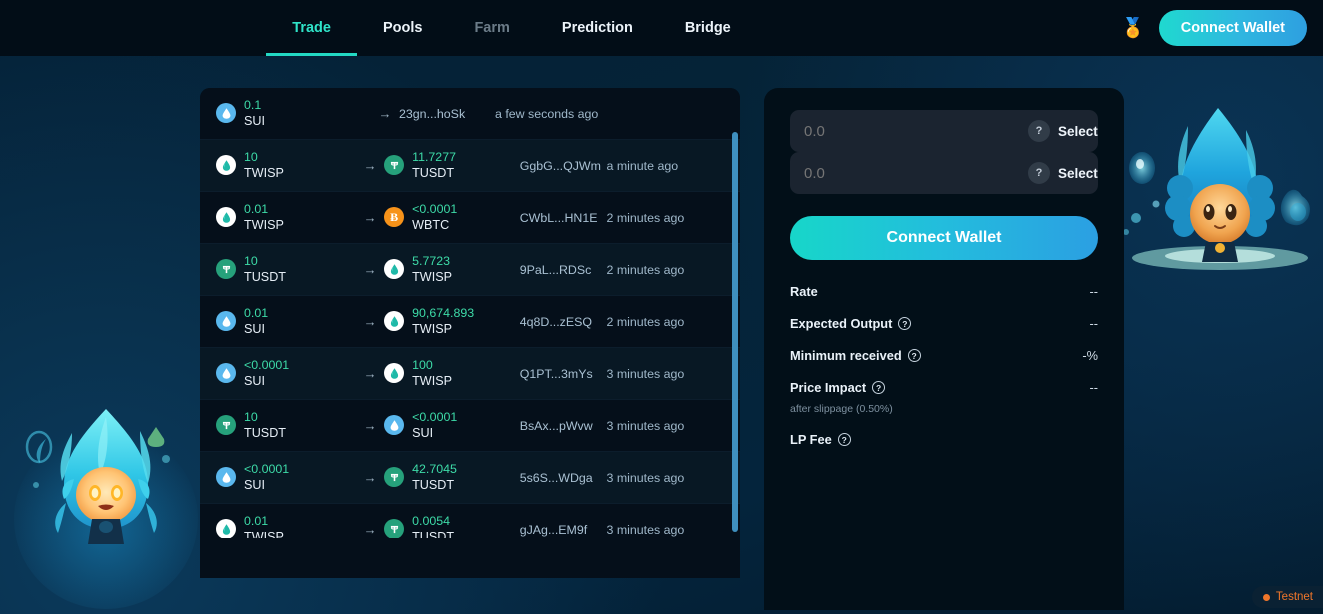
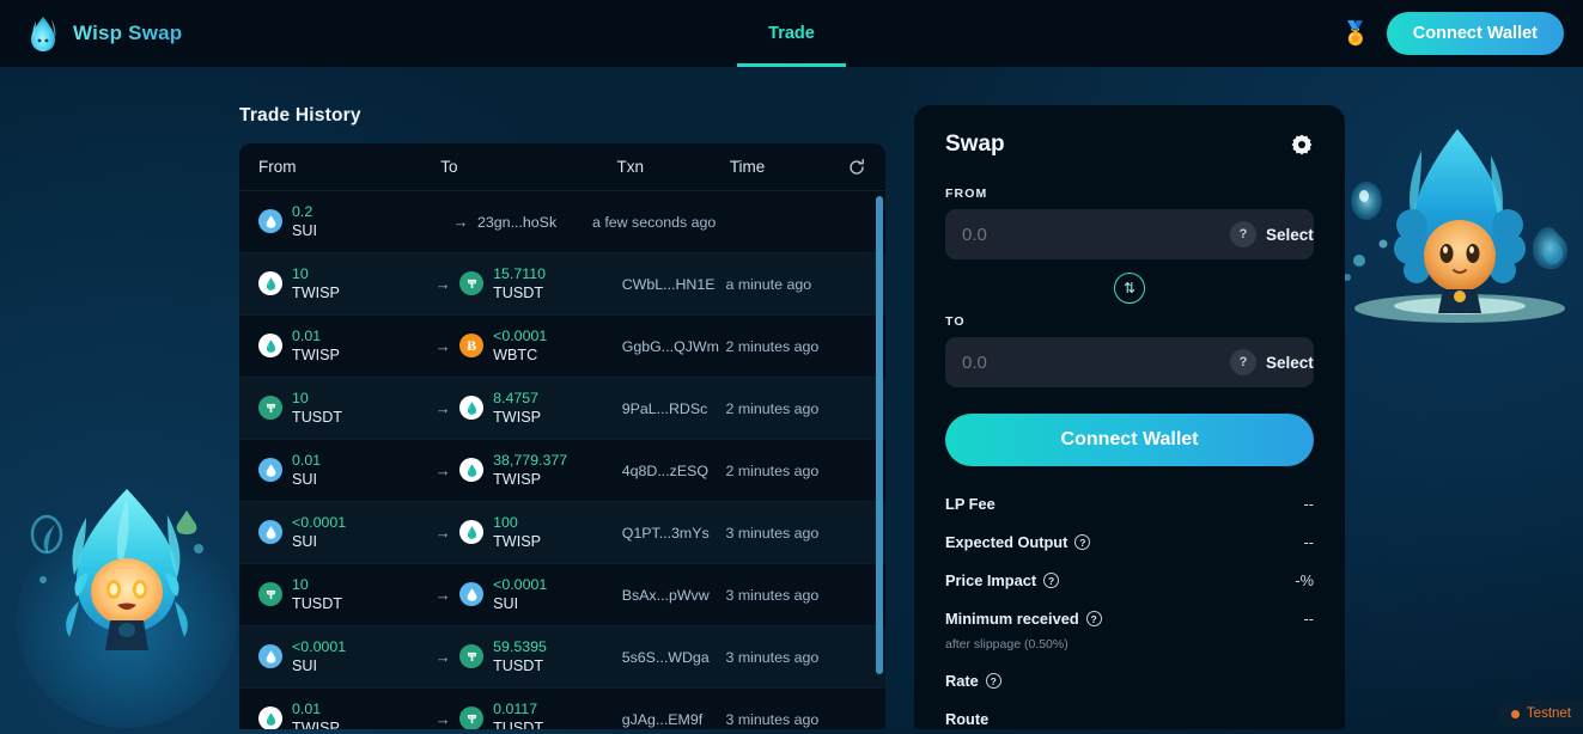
+ Wisp Swap
  Trade
- Pools
- Farm
- Prediction
- Bridge
  🏅
  Connect Wallet
+ Trade History
+ From
+ To
+ Txn
+ Time
- 0.1
+ 0.2
  SUI
  →
  23gn...hoSk
  a few seconds ago
  10
  TWISP
  →
- 11.7277
+ 15.7110
  TUSDT
- GgbG...QJWm
+ CWbL...HN1E
  a minute ago
  0.01
  TWISP
  →
  Ƀ
  <0.0001
  WBTC
- CWbL...HN1E
+ GgbG...QJWm
  2 minutes ago
  10
  TUSDT
  →
- 5.7723
+ 8.4757
  TWISP
  9PaL...RDSc
  2 minutes ago
  0.01
  SUI
  →
- 90,674.893
+ 38,779.377
  TWISP
  4q8D...zESQ
  2 minutes ago
  <0.0001
  SUI
  →
  100
  TWISP
  Q1PT...3mYs
  3 minutes ago
  10
  TUSDT
  →
  <0.0001
  SUI
  BsAx...pWvw
  3 minutes ago
  <0.0001
  SUI
  →
- 42.7045
+ 59.5395
  TUSDT
  5s6S...WDga
  3 minutes ago
  0.01
  TWISP
  →
- 0.0054
+ 0.0117
  TUSDT
  gJAg...EM9f
  3 minutes ago
+ Swap
+ FROM
  0.0
  ?
  Select
+ ⇅
+ TO
  0.0
  ?
  Select
  Connect Wallet
- Rate
+ LP Fee
  --
  Expected Output
  ?
  --
- Minimum received
+ Price Impact
  ?
  -%
- Price Impact
+ Minimum received
  ?
  after slippage (0.50%)
  --
- LP Fee
+ Rate
  ?
+ Route
  Testnet
